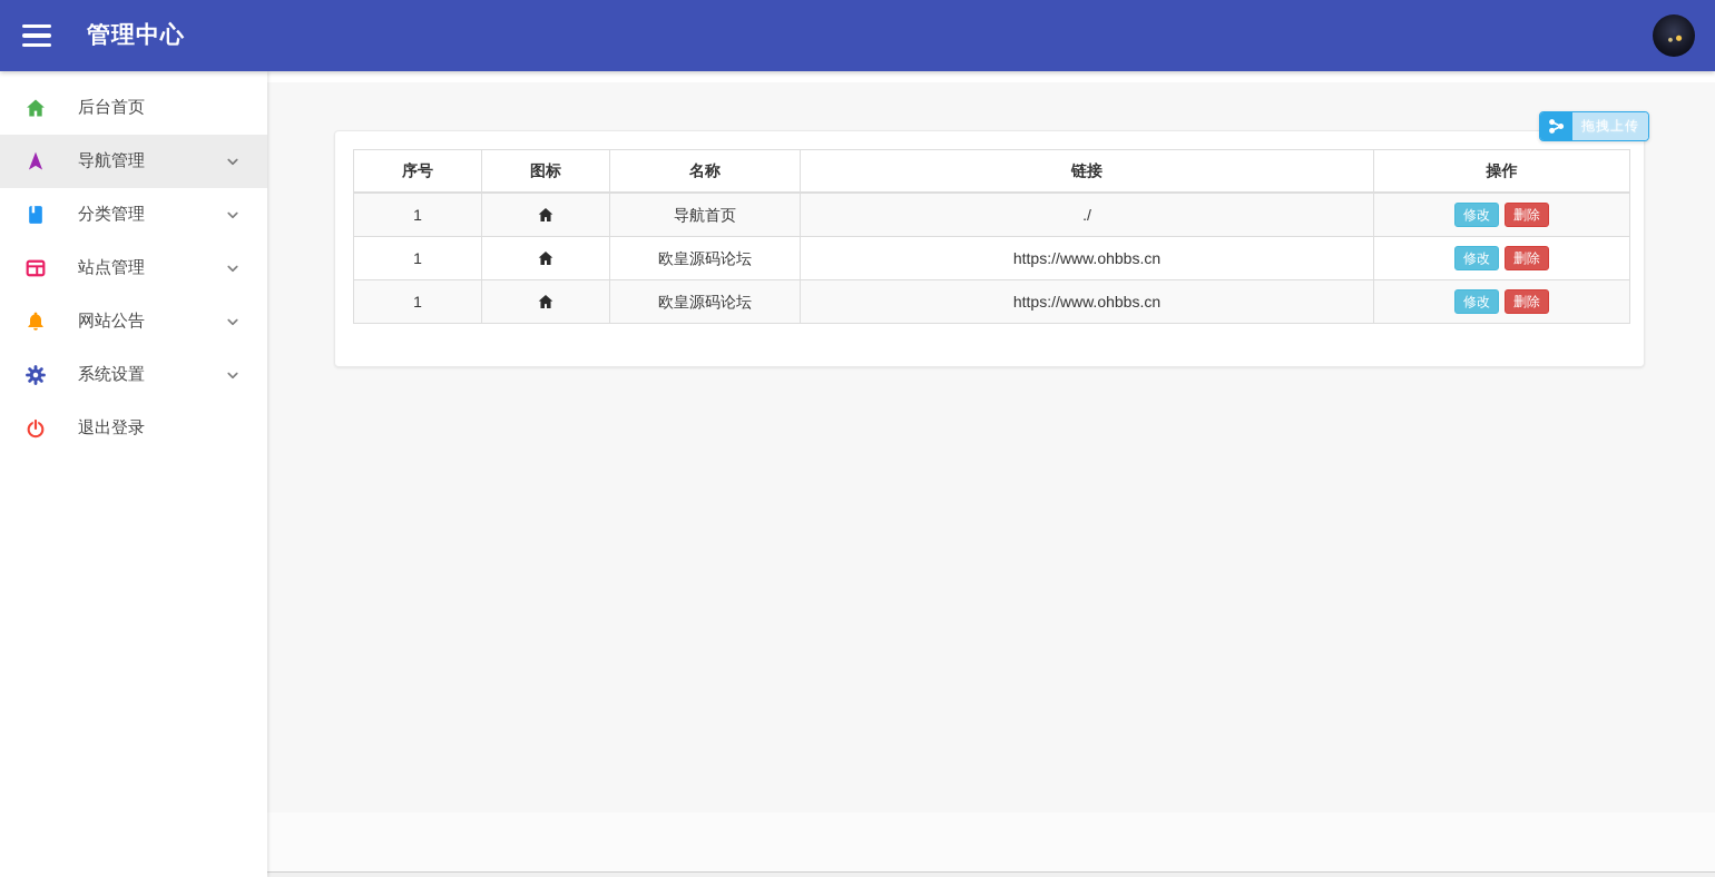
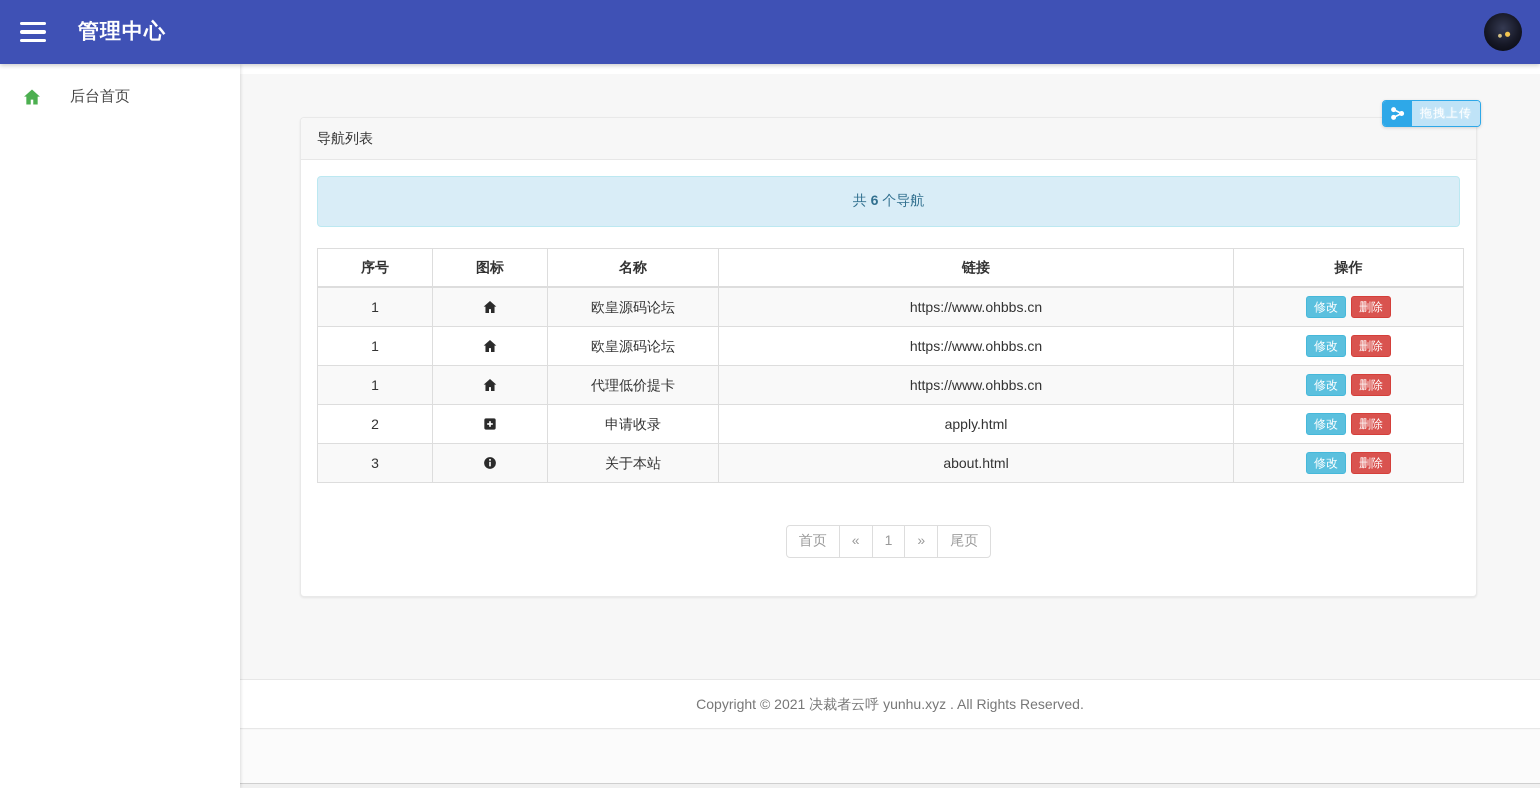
  管理中心
  后台首页
- 导航管理
- 分类管理
- 站点管理
- 网站公告
- 系统设置
- 退出登录
  拖拽上传
+ 导航列表
+ 共 6 个导航
  序号	图标	名称	链接	操作
- 1		导航首页	./	修改 删除
  1		欧皇源码论坛	https://www.ohbbs.cn	修改 删除
  1		欧皇源码论坛	https://www.ohbbs.cn	修改 删除
+ 1		代理低价提卡	https://www.ohbbs.cn	修改 删除
+ 2		申请收录	apply.html	修改 删除
+ 3		关于本站	about.html	修改 删除
+ 首页
+ «
+ 1
+ »
+ 尾页
+ Copyright © 2021 决裁者云呼 yunhu.xyz . All Rights Reserved.
